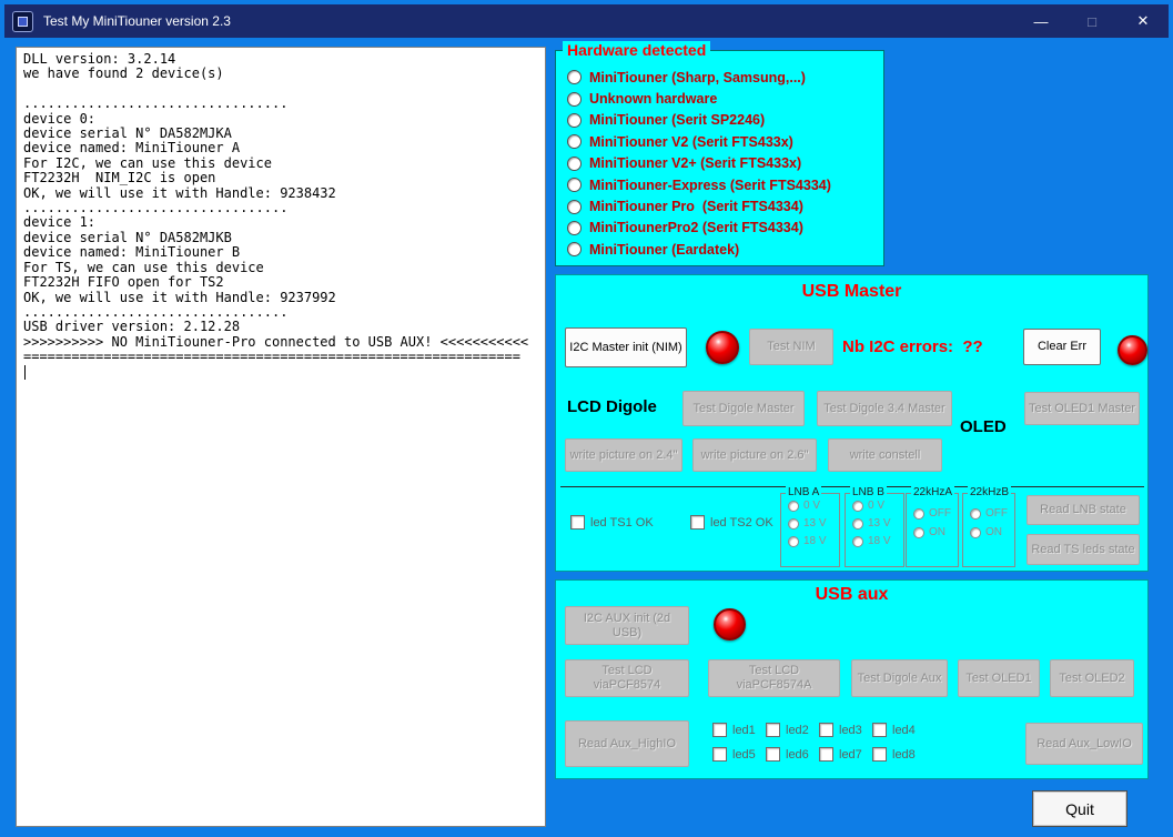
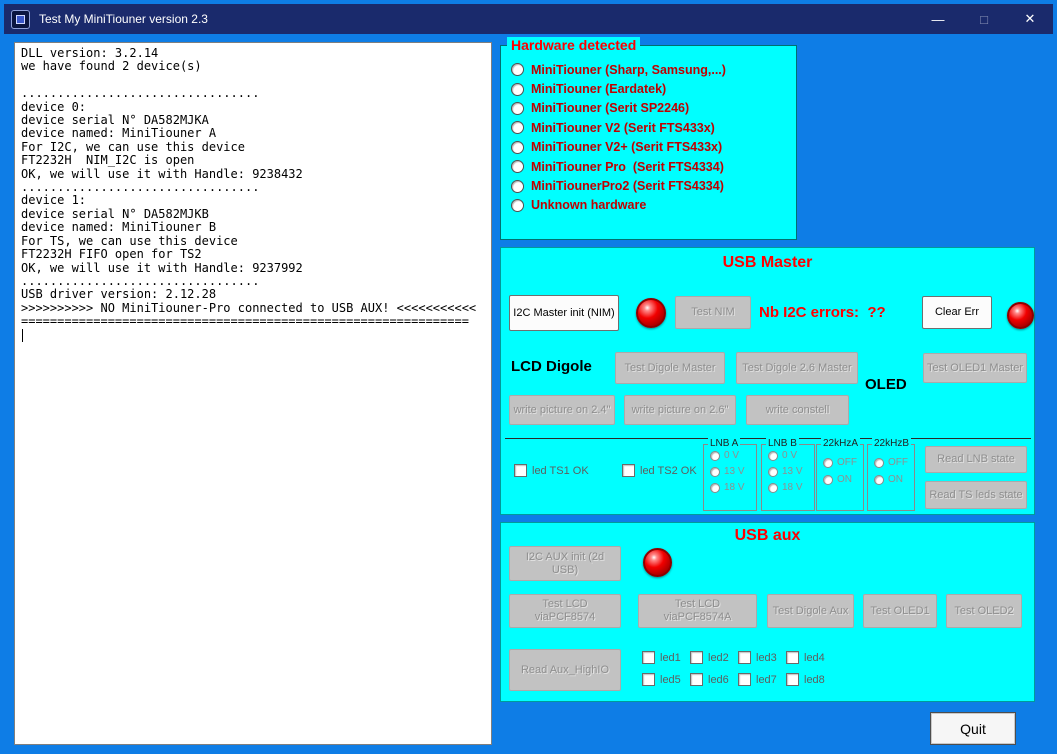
  Test My MiniTiouner version 2.3
  —
  □
  ✕
  DLL version: 3.2.14
  we have found 2 device(s)
  .................................
  device 0:
  device serial N° DA582MJKA
  device named: MiniTiouner A
  For I2C, we can use this device
  FT2232H NIM_I2C is open
  OK, we will use it with Handle: 9238432
  .................................
  device 1:
  device serial N° DA582MJKB
  device named: MiniTiouner B
  For TS, we can use this device
  FT2232H FIFO open for TS2
  OK, we will use it with Handle: 9237992
  .................................
  USB driver version: 2.12.28
  >>>>>>>>>> NO MiniTiouner-Pro connected to USB AUX! <<<<<<<<<<<
  ==============================================================
  Hardware detected
  MiniTiouner (Sharp, Samsung,...)
- Unknown hardware
+ MiniTiouner (Eardatek)
  MiniTiouner (Serit SP2246)
  MiniTiouner V2 (Serit FTS433x)
  MiniTiouner V2+ (Serit FTS433x)
- MiniTiouner-Express (Serit FTS4334)
  MiniTiouner Pro (Serit FTS4334)
  MiniTiounerPro2 (Serit FTS4334)
- MiniTiouner (Eardatek)
+ Unknown hardware
  USB Master
  I2C Master init (NIM)
  Test NIM
  Nb I2C errors: ??
  Clear Err
  LCD Digole
  Test Digole Master
- Test Digole 3.4 Master
+ Test Digole 2.6 Master
  OLED
  Test OLED1 Master
  write picture on 2.4"
  write picture on 2.6"
  write constell
  led TS1 OK
  led TS2 OK
  LNB A
  0 V
  13 V
  18 V
  LNB B
  0 V
  13 V
  18 V
  22kHzA
  OFF
  ON
  22kHzB
  OFF
  ON
  Read LNB state
  Read TS leds state
  USB aux
  I2C AUX init (2d USB)
  Test LCD viaPCF8574
  Test LCD viaPCF8574A
  Test Digole Aux
  Test OLED1
  Test OLED2
  Read Aux_HighIO
  led1
  led2
  led3
  led4
  led5
  led6
  led7
  led8
- Read Aux_LowIO
  Quit
